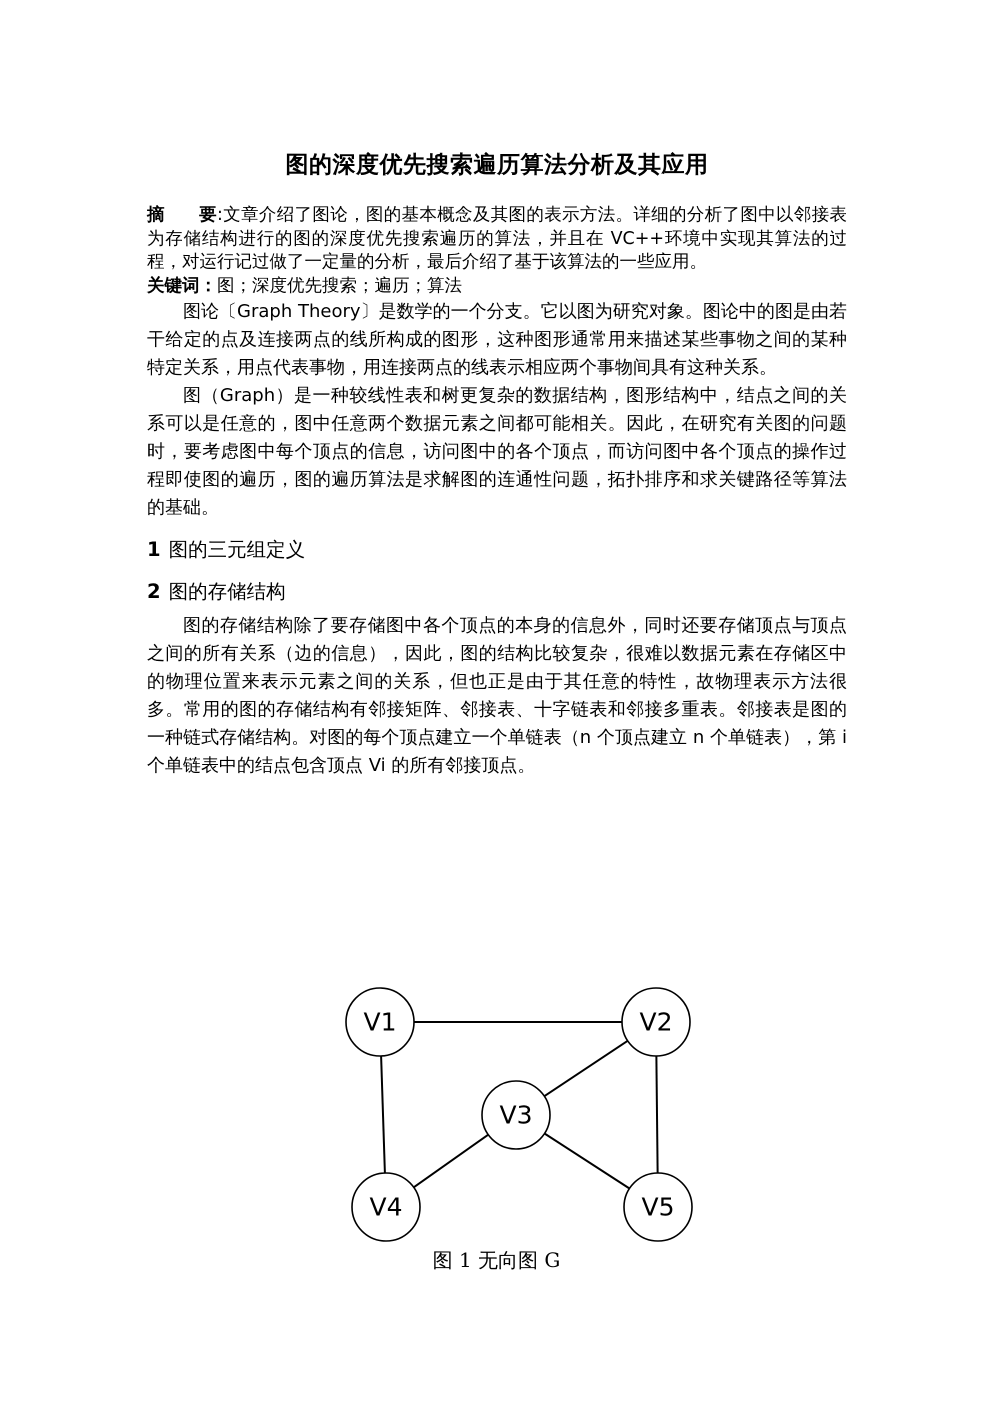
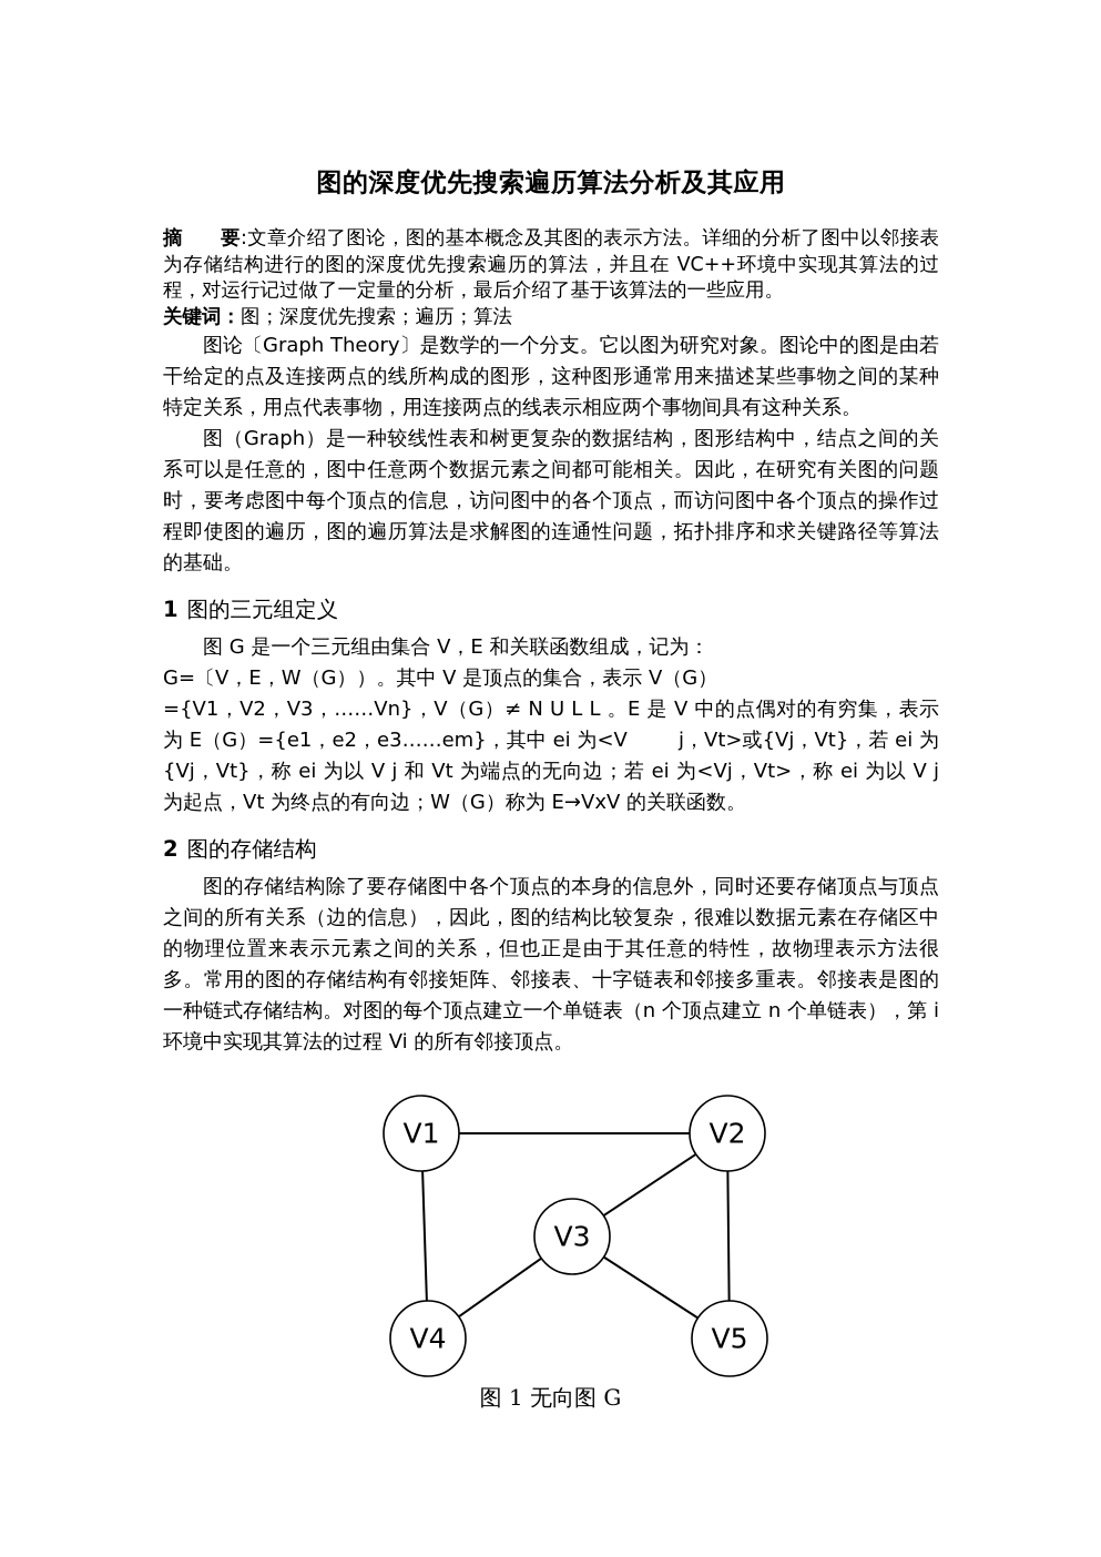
  图的深度优先搜索遍历算法分析及其应用
  摘 要:文章介绍了图论，图的基本概念及其图的表示方法。详细的分析了图中以邻接表为存储结构进行的图的深度优先搜索遍历的算法，并且在 VC++环境中实现其算法的过程，对运行记过做了一定量的分析，最后介绍了基于该算法的一些应用。
  关键词：图；深度优先搜索；遍历；算法
  图论〔Graph Theory〕是数学的一个分支。它以图为研究对象。图论中的图是由若干给定的点及连接两点的线所构成的图形，这种图形通常用来描述某些事物之间的某种特定关系，用点代表事物，用连接两点的线表示相应两个事物间具有这种关系。
  图（Graph）是一种较线性表和树更复杂的数据结构，图形结构中，结点之间的关系可以是任意的，图中任意两个数据元素之间都可能相关。因此，在研究有关图的问题时，要考虑图中每个顶点的信息，访问图中的各个顶点，而访问图中各个顶点的操作过程即使图的遍历，图的遍历算法是求解图的连通性问题，拓扑排序和求关键路径等算法的基础。
  1 图的三元组定义
+ 图 G 是一个三元组由集合 V，E 和关联函数组成，记为：
+ G=〔V，E，W（G））。其中 V 是顶点的集合，表示 V（G）
+ ={V1，V2，V3，……Vn}，V（G）≠ N U L L 。E 是 V 中的点偶对的有穷集，表示为 E（G）={e1，e2，e3……em}，其中 ei 为<V j，Vt>或{Vj，Vt}，若 ei 为{Vj，Vt}，称 ei 为以 V j 和 Vt 为端点的无向边；若 ei 为<Vj，Vt>，称 ei 为以 V j 为起点，Vt 为终点的有向边；W（G）称为 E→VxV 的关联函数。
  2 图的存储结构
- 图的存储结构除了要存储图中各个顶点的本身的信息外，同时还要存储顶点与顶点之间的所有关系（边的信息），因此，图的结构比较复杂，很难以数据元素在存储区中的物理位置来表示元素之间的关系，但也正是由于其任意的特性，故物理表示方法很多。常用的图的存储结构有邻接矩阵、邻接表、十字链表和邻接多重表。邻接表是图的一种链式存储结构。对图的每个顶点建立一个单链表（n 个顶点建立 n 个单链表），第 i 个单链表中的结点包含顶点 Vi 的所有邻接顶点。
+ 图的存储结构除了要存储图中各个顶点的本身的信息外，同时还要存储顶点与顶点之间的所有关系（边的信息），因此，图的结构比较复杂，很难以数据元素在存储区中的物理位置来表示元素之间的关系，但也正是由于其任意的特性，故物理表示方法很多。常用的图的存储结构有邻接矩阵、邻接表、十字链表和邻接多重表。邻接表是图的一种链式存储结构。对图的每个顶点建立一个单链表（n 个顶点建立 n 个单链表），第 i 环境中实现其算法的过程 Vi 的所有邻接顶点。
  V1
  V2
  V3
  V4
  V5
  图 1 无向图 G
